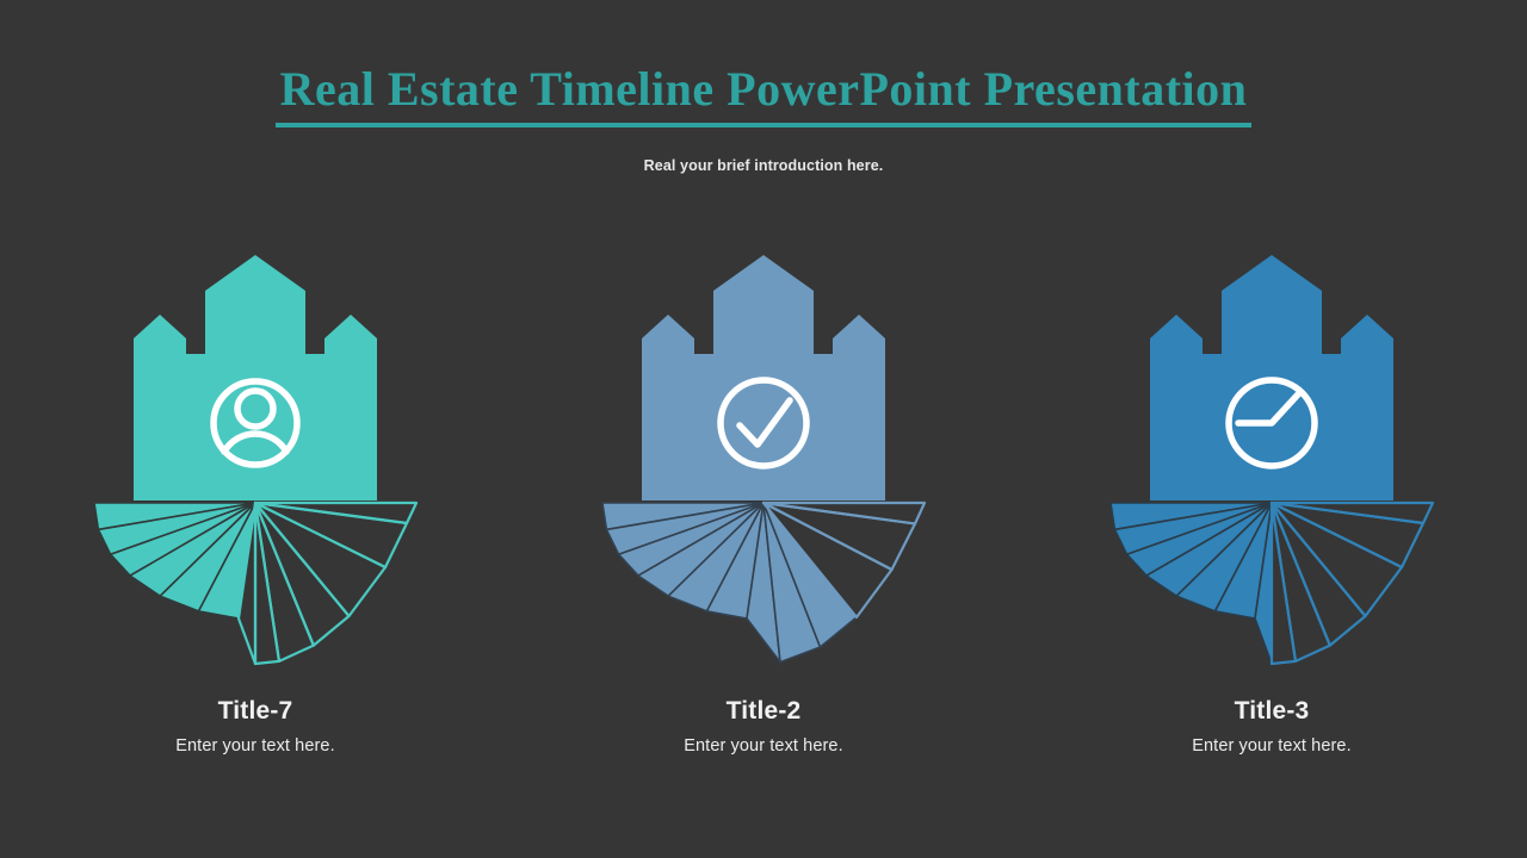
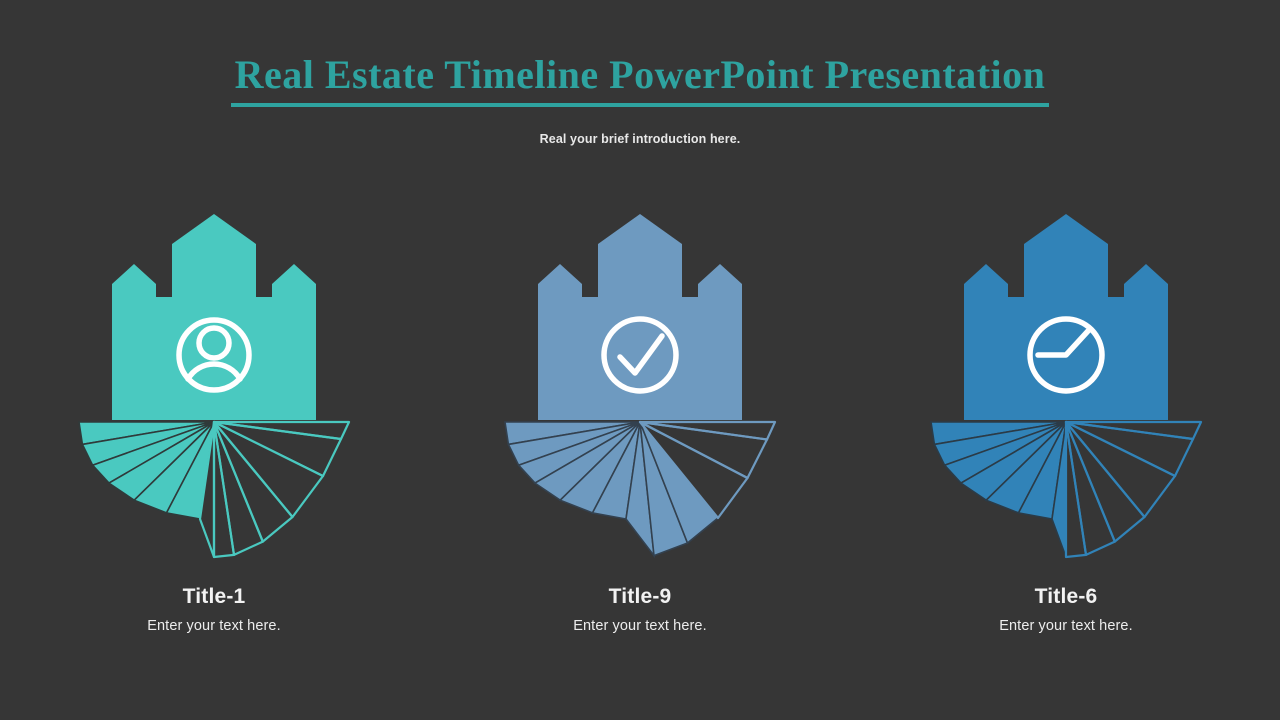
  Real Estate Timeline PowerPoint Presentation
  Real your brief introduction here.
- Title-7
+ Title-1
  Enter your text here.
- Title-2
+ Title-9
  Enter your text here.
- Title-3
+ Title-6
  Enter your text here.
